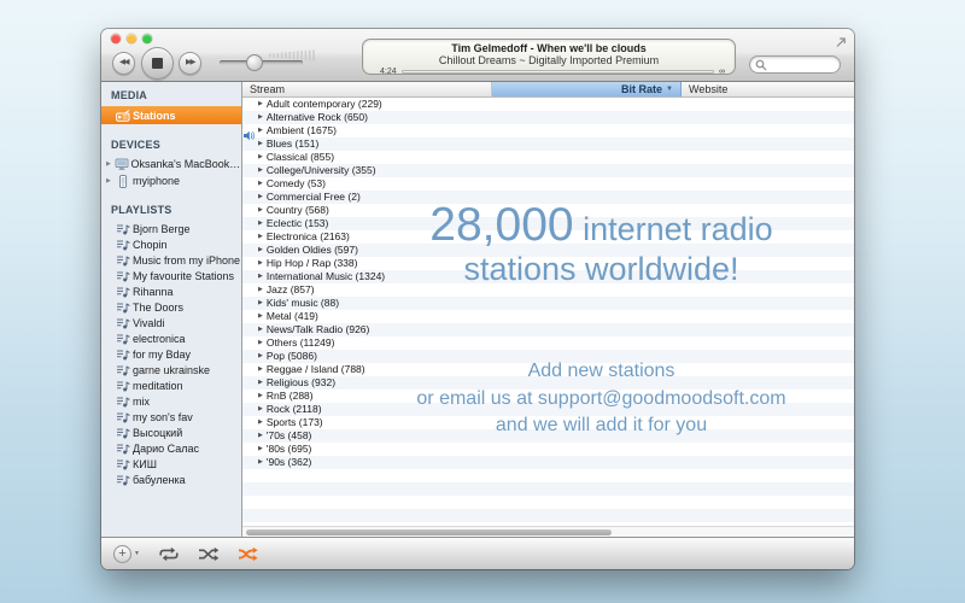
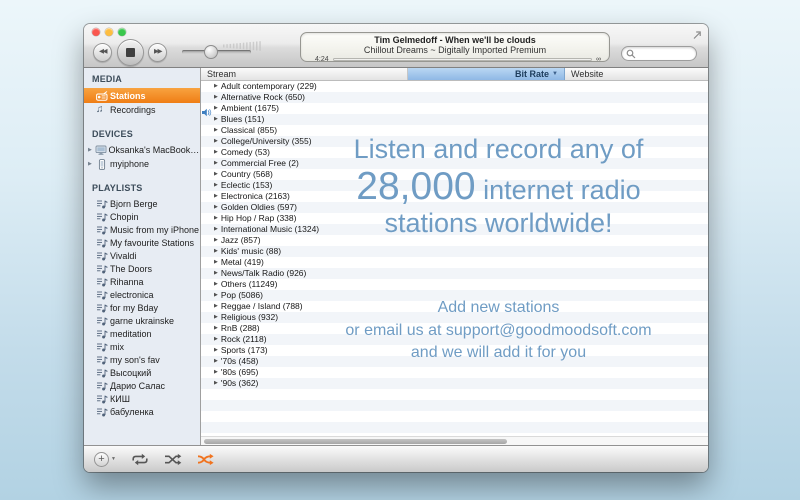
  Tim Gelmedoff - When we'll be clouds
  Chillout Dreams ~ Digitally Imported Premium
  MEDIA
  Stations
+ ♫
+ Recordings
  DEVICES
  Oksanka's MacBook P
  myiphone
  PLAYLISTS
  Bjorn Berge
  Chopin
  Music from my iPhone
  My favourite Stations
- Rihanna
+ Vivaldi
  The Doors
- Vivaldi
+ Rihanna
  electronica
  for my Bday
  garne ukrainske
  meditation
  mix
  my son's fav
  Высоцкий
  Дарио Салас
  КИШ
  бабуленка
  Stream
  Bit Rate
  Website
  Adult contemporary (229)
  Alternative Rock (650)
  Ambient (1675)
  Blues (151)
  Classical (855)
  College/University (355)
  Comedy (53)
  Commercial Free (2)
  Country (568)
  Eclectic (153)
  Electronica (2163)
  Golden Oldies (597)
  Hip Hop / Rap (338)
  International Music (1324)
  Jazz (857)
  Kids' music (88)
  Metal (419)
  News/Talk Radio (926)
  Others (11249)
  Pop (5086)
  Reggae / Island (788)
  Religious (932)
  RnB (288)
  Rock (2118)
  Sports (173)
  '70s (458)
  '80s (695)
  '90s (362)
+ Listen and record any of
  28,000 internet radio
  stations worldwide!
  Add new stations
  or email us at support@goodmoodsoft.com
  and we will add it for you
  +
